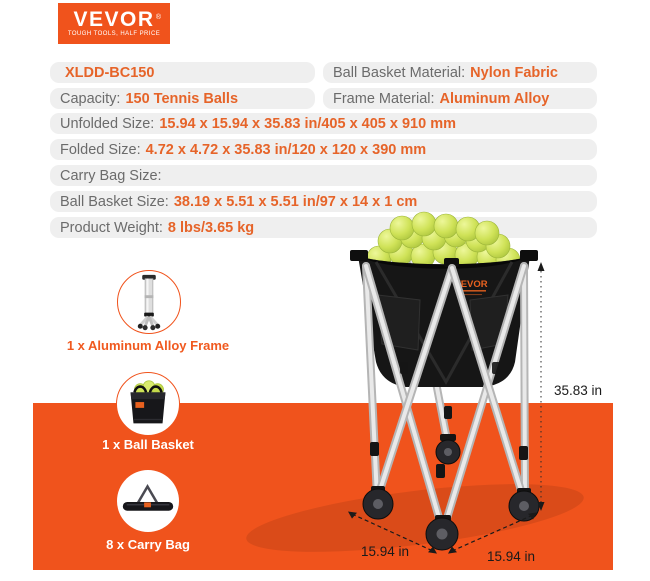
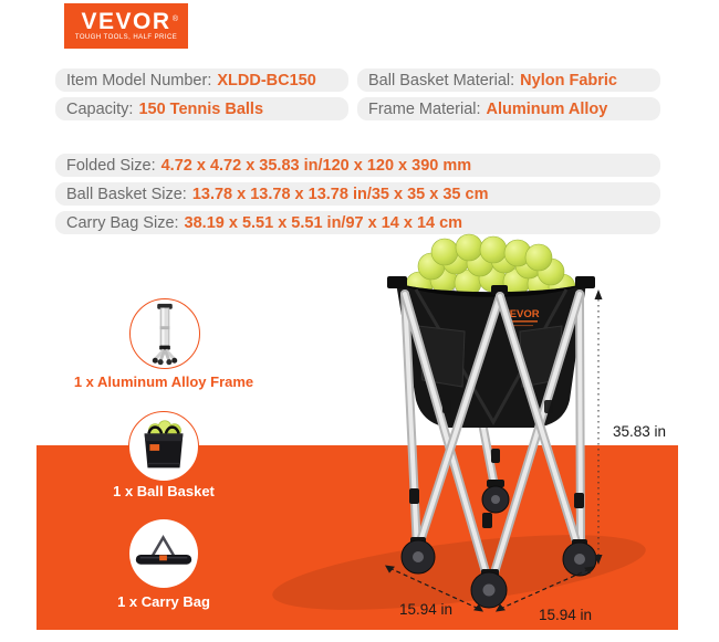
  VEVOR
+ Item Model Number:
  XLDD-BC150
  Ball Basket Material:
  Nylon Fabric
  Capacity:
  150 Tennis Balls
  Frame Material:
  Aluminum Alloy
- Unfolded Size:
- 15.94 x 15.94 x 35.83 in/405 x 405 x 910 mm
  Folded Size:
  4.72 x 4.72 x 35.83 in/120 x 120 x 390 mm
- Carry Bag Size:
+ Ball Basket Size:
+ 13.78 x 13.78 x 13.78 in/35 x 35 x 35 cm
- Ball Basket Size:
+ Carry Bag Size:
- 38.19 x 5.51 x 5.51 in/97 x 14 x 1 cm
+ 38.19 x 5.51 x 5.51 in/97 x 14 x 14 cm
- Product Weight:
- 8 lbs/3.65 kg
  1 x Aluminum Alloy Frame
  1 x Ball Basket
- 8 x Carry Bag
+ 1 x Carry Bag
  EVOR
  35.83 in
  15.94 in
  15.94 in
